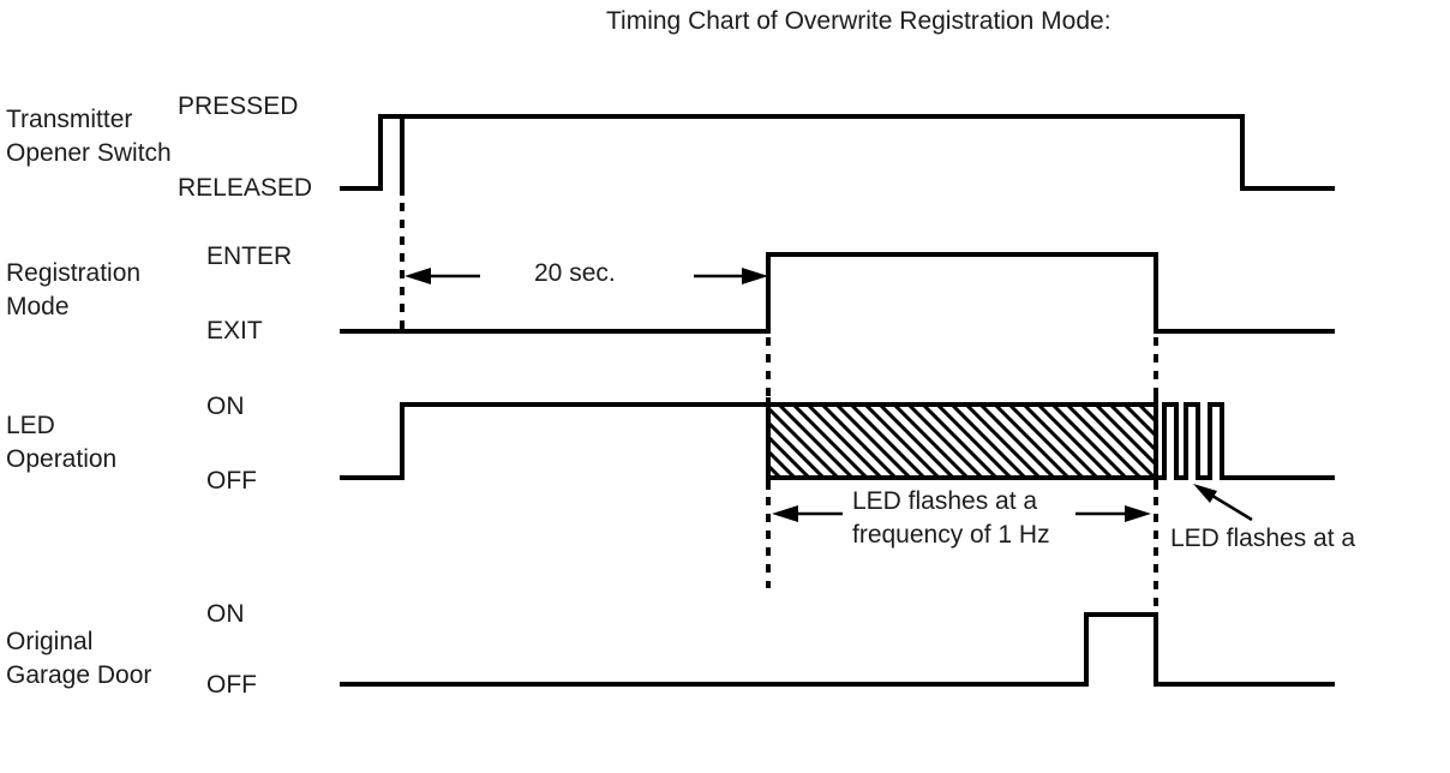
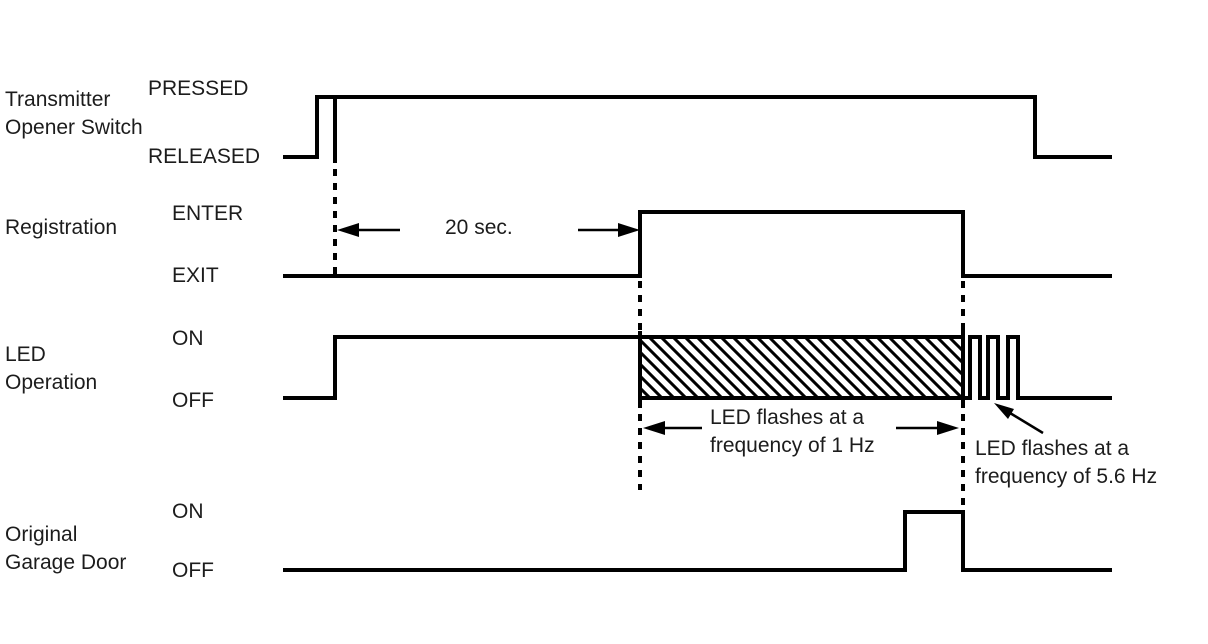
- Timing Chart of Overwrite Registration Mode:
  Transmitter
  Opener Switch
  Registration
- Mode
  LED
  Operation
  Original
  Garage Door
  PRESSED
  RELEASED
  ENTER
  EXIT
  ON
  OFF
  ON
  OFF
  20 sec.
  LED flashes at a
  frequency of 1 Hz
  LED flashes at a
+ frequency of 5.6 Hz
